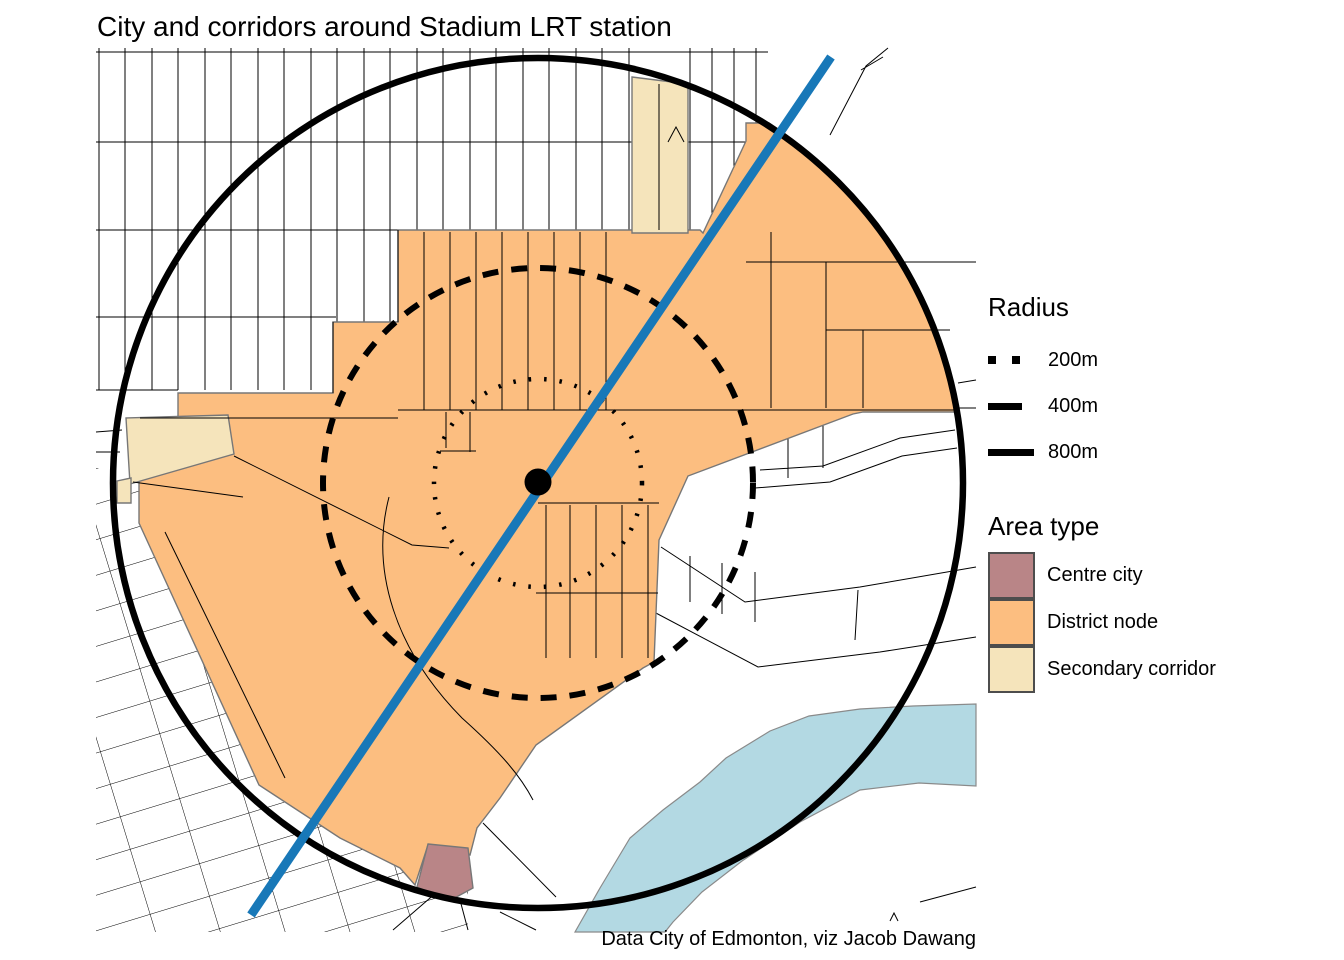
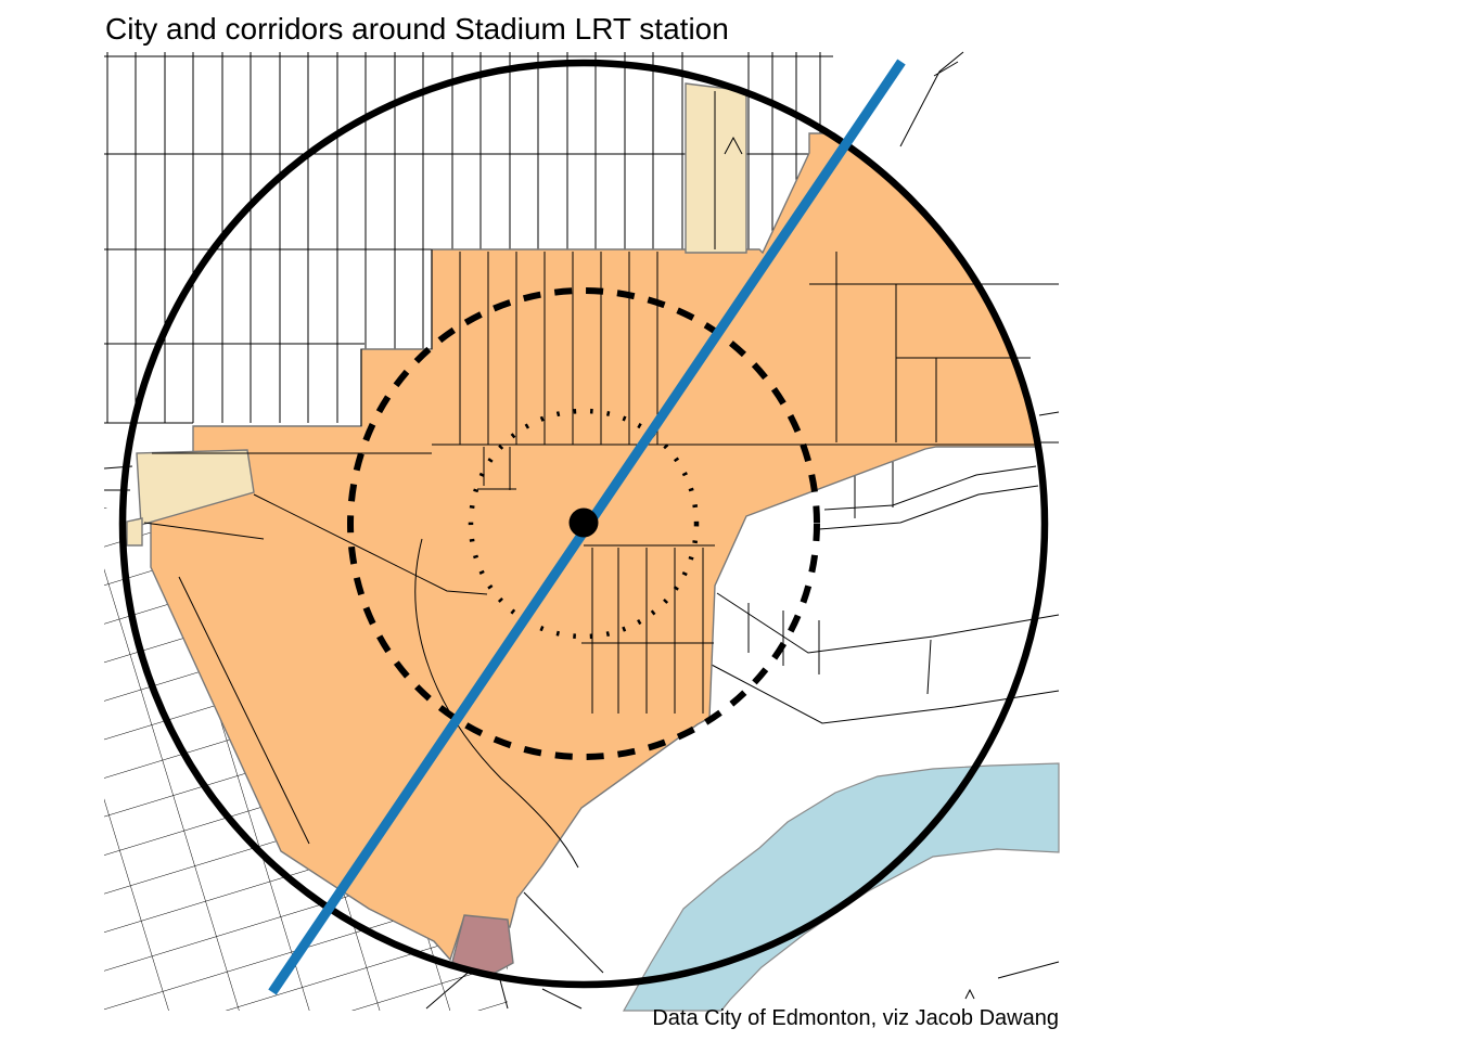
  City and corridors around Stadium LRT station
- Radius
- 200m
- 400m
- 800m
- Area type
- Centre city
- District node
- Secondary corridor
  Data City of Edmonton, viz Jacob Dawang
